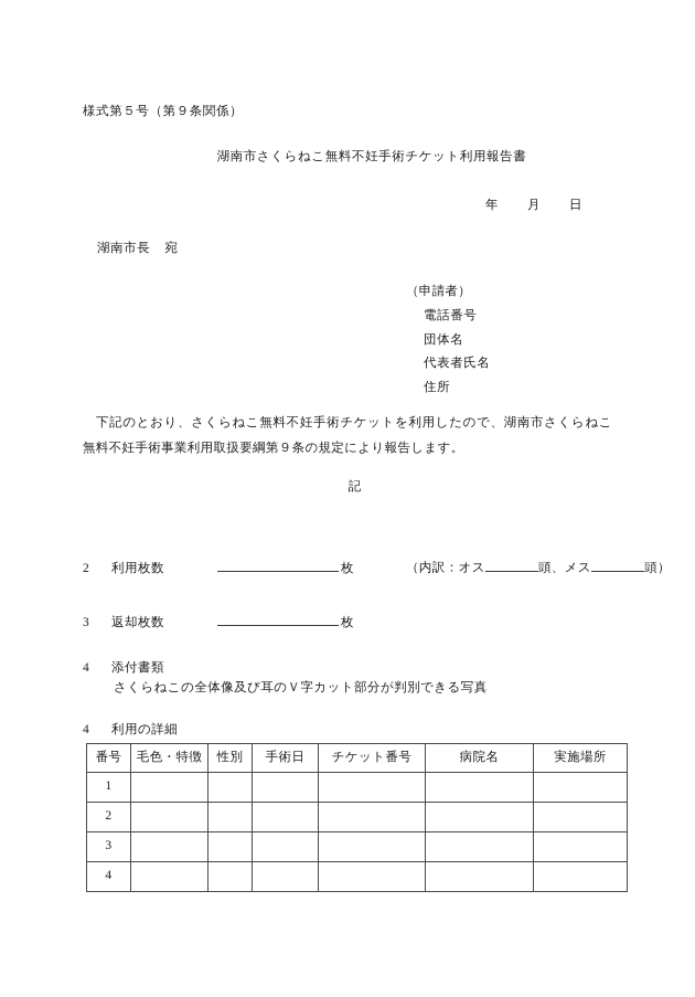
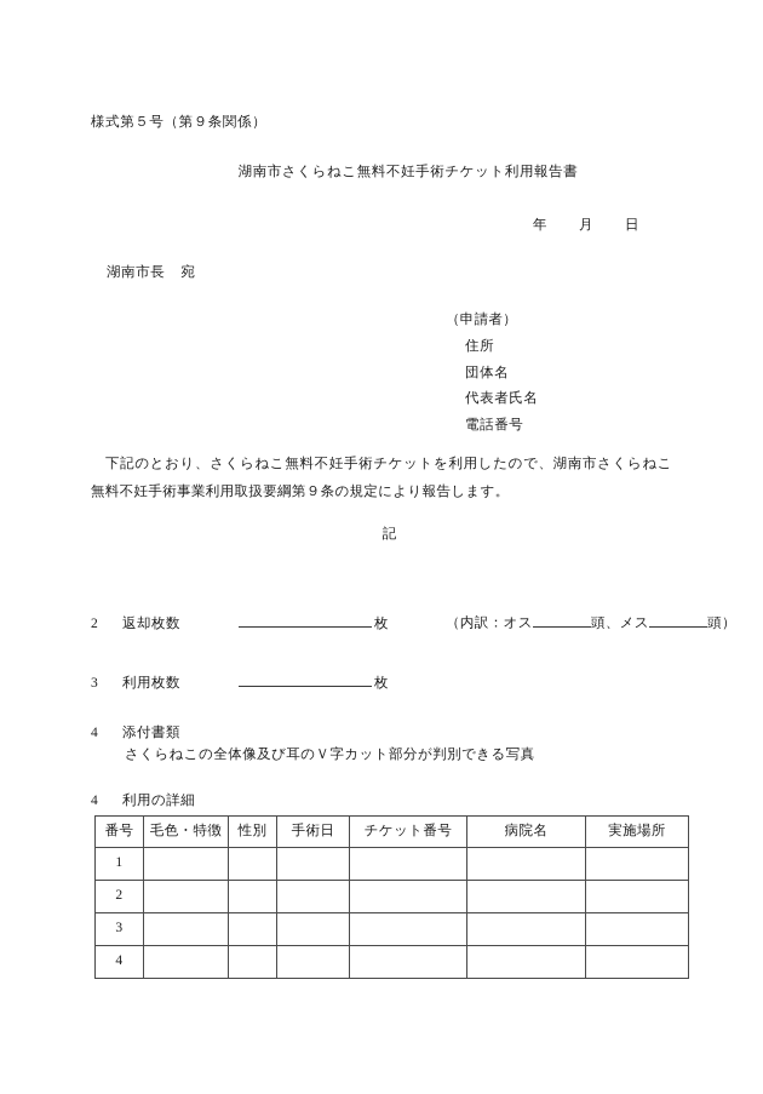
  様式第５号（第９条関係）
  湖南市さくらねこ無料不妊手術チケット利用報告書
  年 月 日
  湖南市長 宛
  （申請者）
- 電話番号
+ 住所
  団体名
  代表者氏名
- 住所
+ 電話番号
  下記のとおり、さくらねこ無料不妊手術チケットを利用したので、湖南市さくらねこ無料不妊手術事業利用取扱要綱第９条の規定により報告します。
  記
- 2 利用枚数 枚
+ 2 返却枚数 枚
  （内訳：オス 頭、メス 頭）
- 3 返却枚数 枚
+ 3 利用枚数 枚
  4 添付書類
  さくらねこの全体像及び耳のＶ字カット部分が判別できる写真
  4 利用の詳細
  番号	毛色・特徴	性別	手術日	チケット番号	病院名	実施場所
  1
  2
  3
  4
